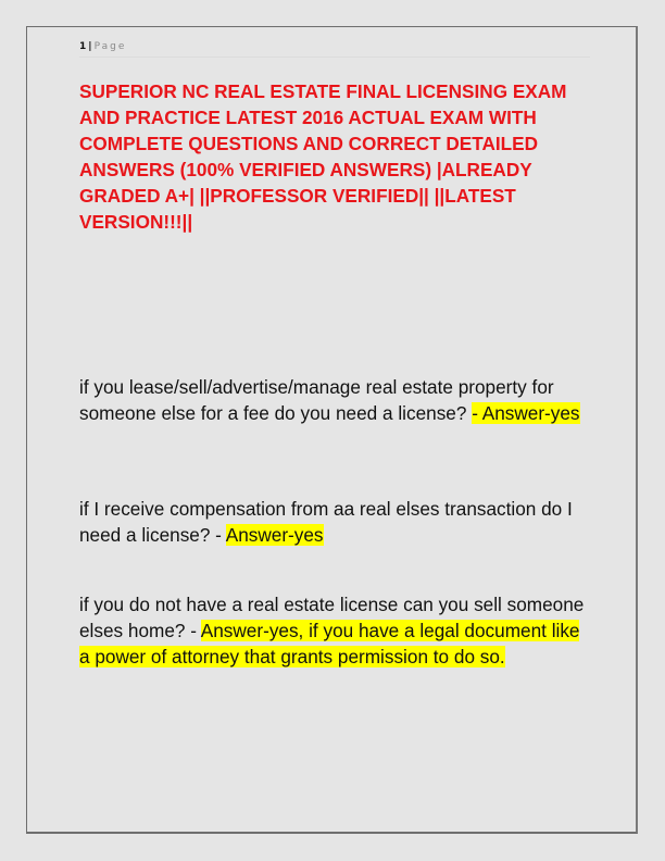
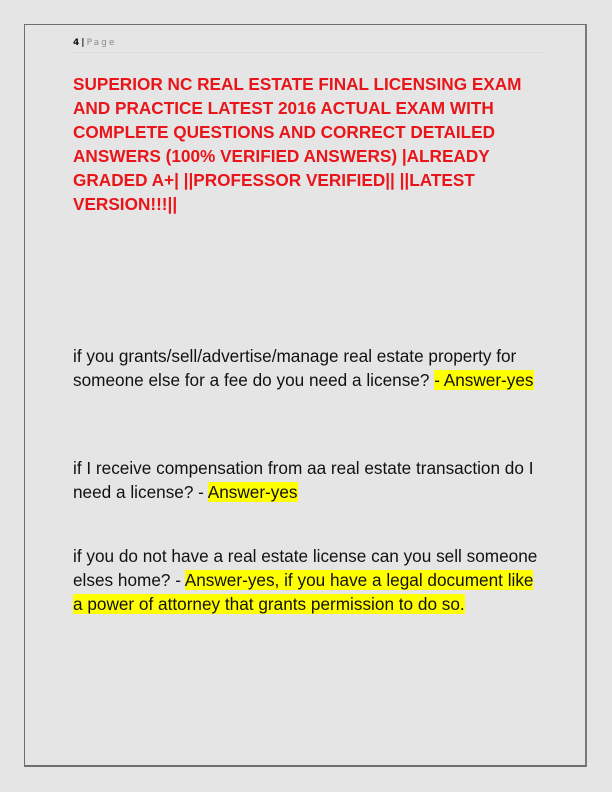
- 1 | Page
+ 4 | Page
  SUPERIOR NC REAL ESTATE FINAL LICENSING EXAM AND PRACTICE LATEST 2016 ACTUAL EXAM WITH COMPLETE QUESTIONS AND CORRECT DETAILED ANSWERS (100% VERIFIED ANSWERS) |ALREADY GRADED A+| ||PROFESSOR VERIFIED|| ||LATEST VERSION!!!||
- if you lease/sell/advertise/manage real estate property for someone else for a fee do you need a license? - Answer-yes
+ if you grants/sell/advertise/manage real estate property for someone else for a fee do you need a license? - Answer-yes
- if I receive compensation from aa real elses transaction do I need a license? - Answer-yes
+ if I receive compensation from aa real estate transaction do I need a license? - Answer-yes
  if you do not have a real estate license can you sell someone elses home? - Answer-yes, if you have a legal document like a power of attorney that grants permission to do so.
